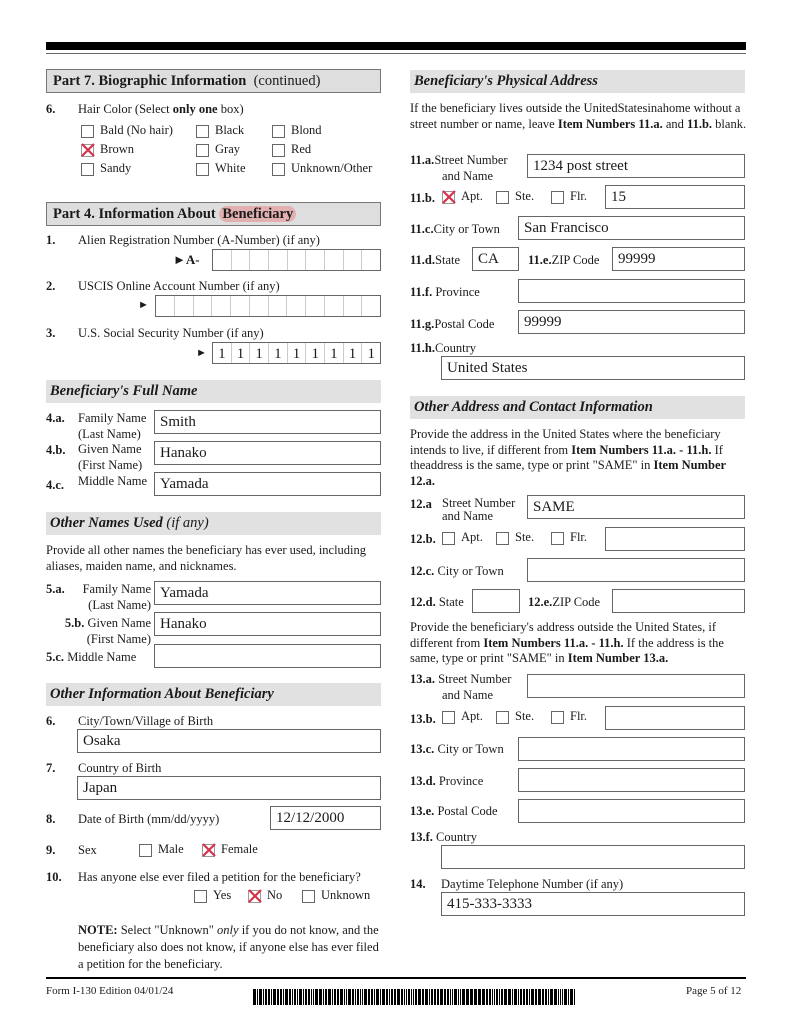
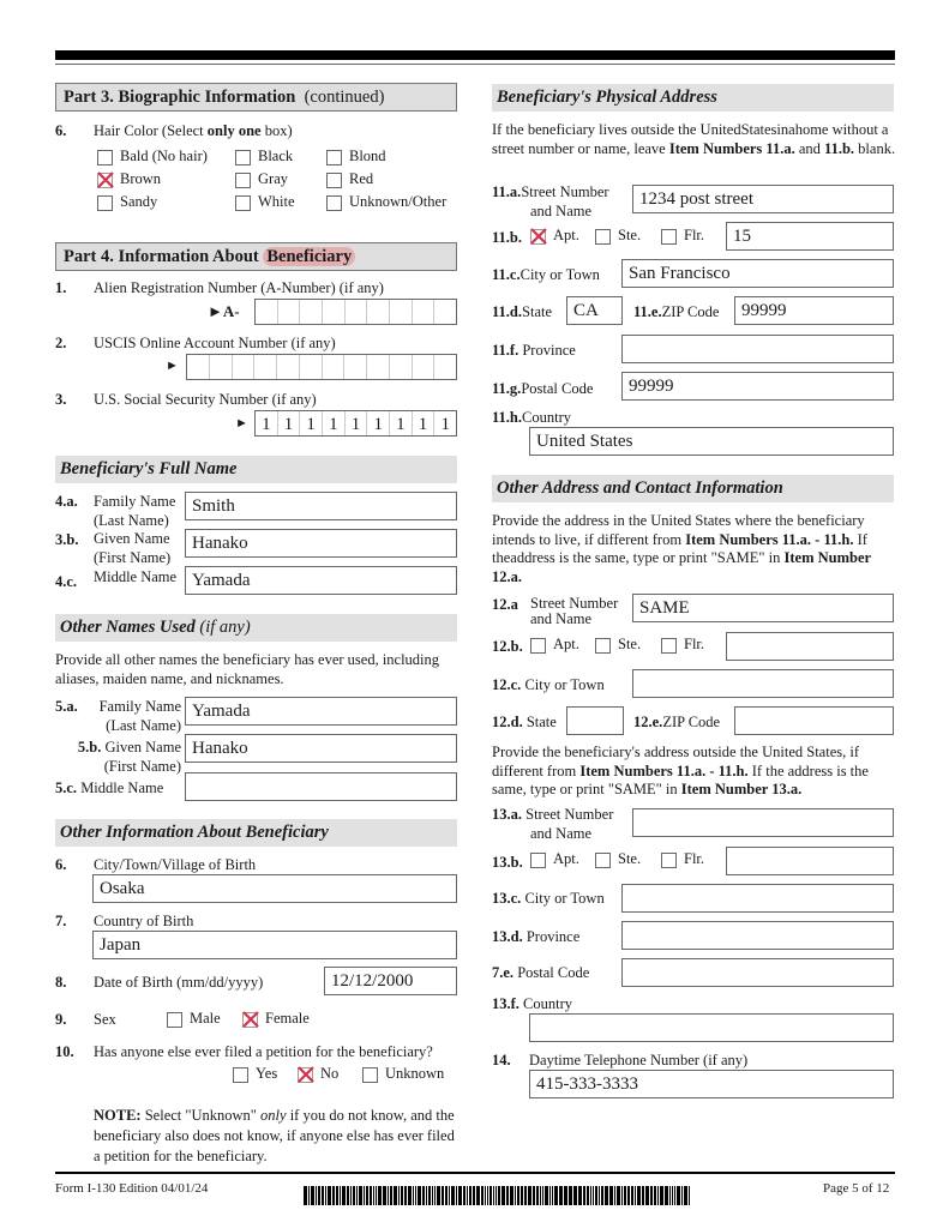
- Part 7. Biographic Information (continued)
+ Part 3. Biographic Information (continued)
  6.
  Hair Color (Select only one box)
  Bald (No hair)
  Black
  Blond
  Brown
  Gray
  Red
  Sandy
  White
  Unknown/Other
  Part 4. Information About Beneficiary
  1.
  Alien Registration Number (A-Number) (if any)
  ►A-
  2.
  USCIS Online Account Number (if any)
  ►
  3.
  U.S. Social Security Number (if any)
  ►
  1
  1
  1
  1
  1
  1
  1
  1
  1
  Beneficiary's Full Name
  4.a.
  Family Name
  (Last Name)
  Smith
- 4.b.
+ 3.b.
  Given Name
  (First Name)
  Hanako
  4.c.
  Middle Name
  Yamada
  Other Names Used (if any)
  Provide all other names the beneficiary has ever used, including aliases, maiden name, and nicknames.
  5.a.
  Family Name
  (Last Name)
  Yamada
  5.b. Given Name
  (First Name)
  Hanako
  5.c. Middle Name
  Other Information About Beneficiary
  6.
  City/Town/Village of Birth
  Osaka
  7.
  Country of Birth
  Japan
  8.
  Date of Birth (mm/dd/yyyy)
  12/12/2000
  9.
  Sex
  Male
  Female
  10.
  Has anyone else ever filed a petition for the beneficiary?
  Yes
  No
  Unknown
  NOTE: Select "Unknown" only if you do not know, and the beneficiary also does not know, if anyone else has ever filed a petition for the beneficiary.
  Beneficiary's Physical Address
  If the beneficiary lives outside the UnitedStatesinahome without a street number or name, leave Item Numbers 11.a. and 11.b. blank.
  11.a.Street Number
  and Name
  1234 post street
  11.b.
  Apt.
  Ste.
  Flr.
  15
  11.c.City or Town
  San Francisco
  11.d.State
  CA
  11.e.ZIP Code
  99999
  11.f. Province
  11.g.Postal Code
  99999
  11.h.Country
  United States
  Other Address and Contact Information
  Provide the address in the United States where the beneficiary intends to live, if different from Item Numbers 11.a. - 11.h. If theaddress is the same, type or print "SAME" in Item Number 12.a.
  12.a
  Street Number
  and Name
  SAME
  12.b.
  Apt.
  Ste.
  Flr.
  12.c. City or Town
  12.d. State
  12.e.ZIP Code
  Provide the beneficiary's address outside the United States, if different from Item Numbers 11.a. - 11.h. If the address is the same, type or print "SAME" in Item Number 13.a.
  13.a. Street Number
  and Name
  13.b.
  Apt.
  Ste.
  Flr.
  13.c. City or Town
  13.d. Province
- 13.e. Postal Code
+ 7.e. Postal Code
  13.f. Country
  14.
  Daytime Telephone Number (if any)
  415-333-3333
  Form I-130 Edition 04/01/24
  Page 5 of 12
